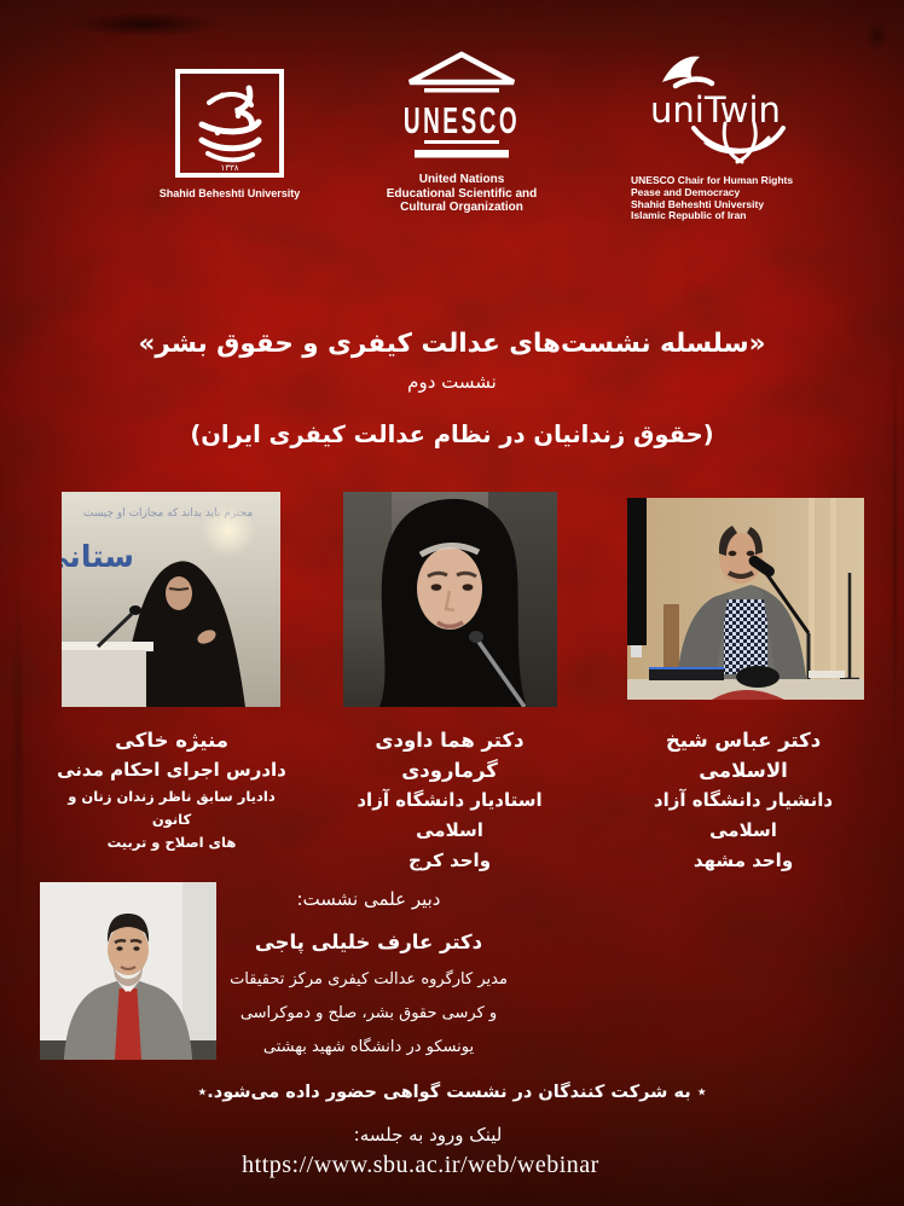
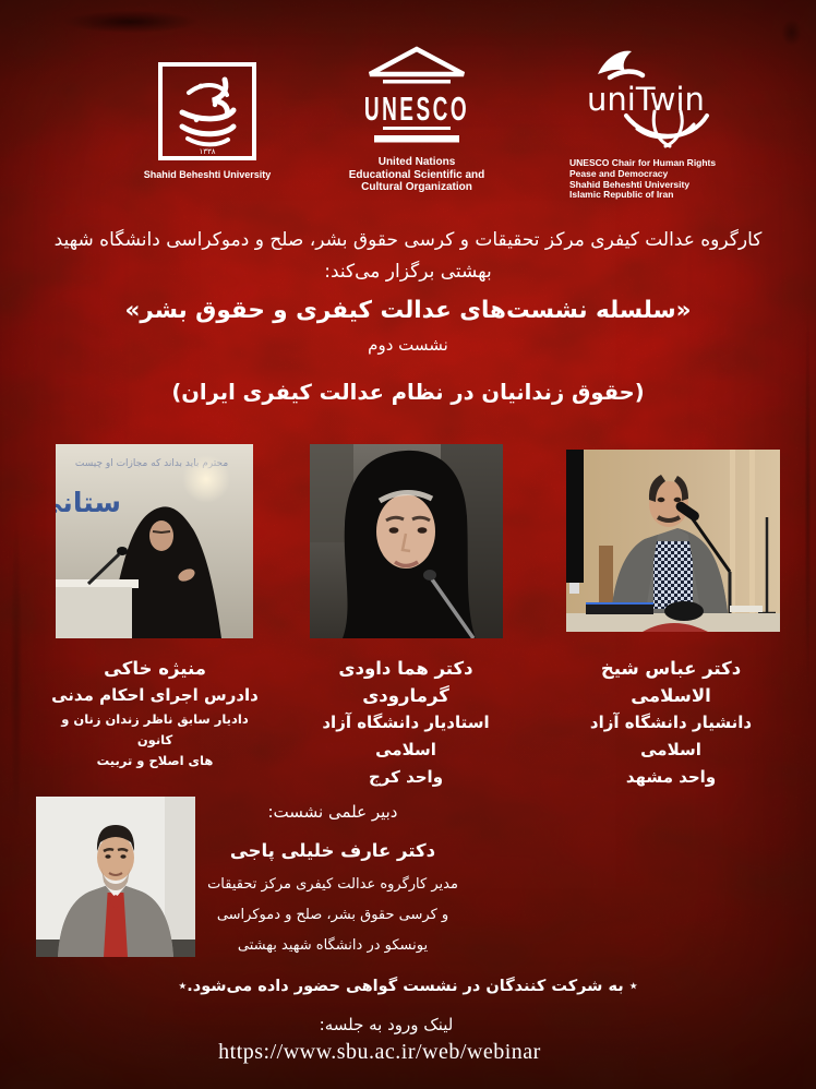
  ۱۳۳۸
  Shahid Beheshti University
  UNESCO
  United Nations
  Educational Scientific and
  Cultural Organization
  uniTwin
  UNESCO Chair for Human Rights
  Pease and Democracy
  Shahid Beheshti University
  Islamic Republic of Iran
+ کارگروه عدالت کیفری مرکز تحقیقات و کرسی حقوق بشر، صلح و دموکراسی دانشگاه شهید
+ بهشتی برگزار می‌کند:
  «سلسله نشست‌های عدالت کیفری و حقوق بشر»
  نشست دوم
  (حقوق زندانیان در نظام عدالت کیفری ایران)
  م بداند که مجازات او چیست
  دکتر عباس شیخ الاسلامی
  دانشیار دانشگاه آزاد اسلامی
  واحد مشهد
  دکتر هما داودی گرمارودی
  استادیار دانشگاه آزاد اسلامی
  واحد کرج
  منیژه خاکی
  دادرس اجرای احکام مدنی
  دادیار سابق ناظر زندان زنان و کانون
  های اصلاح و تربیت
  دبیر علمی نشست:
  دکتر عارف خلیلی پاجی
  مدیر کارگروه عدالت کیفری مرکز تحقیقات
  و کرسی حقوق بشر، صلح و دموکراسی
  یونسکو در دانشگاه شهید بهشتی
  ٭ به شرکت کنندگان در نشست گواهی حضور داده می‌شود.٭
  لینک ورود به جلسه:
  https://www.sbu.ac.ir/web/webinar
